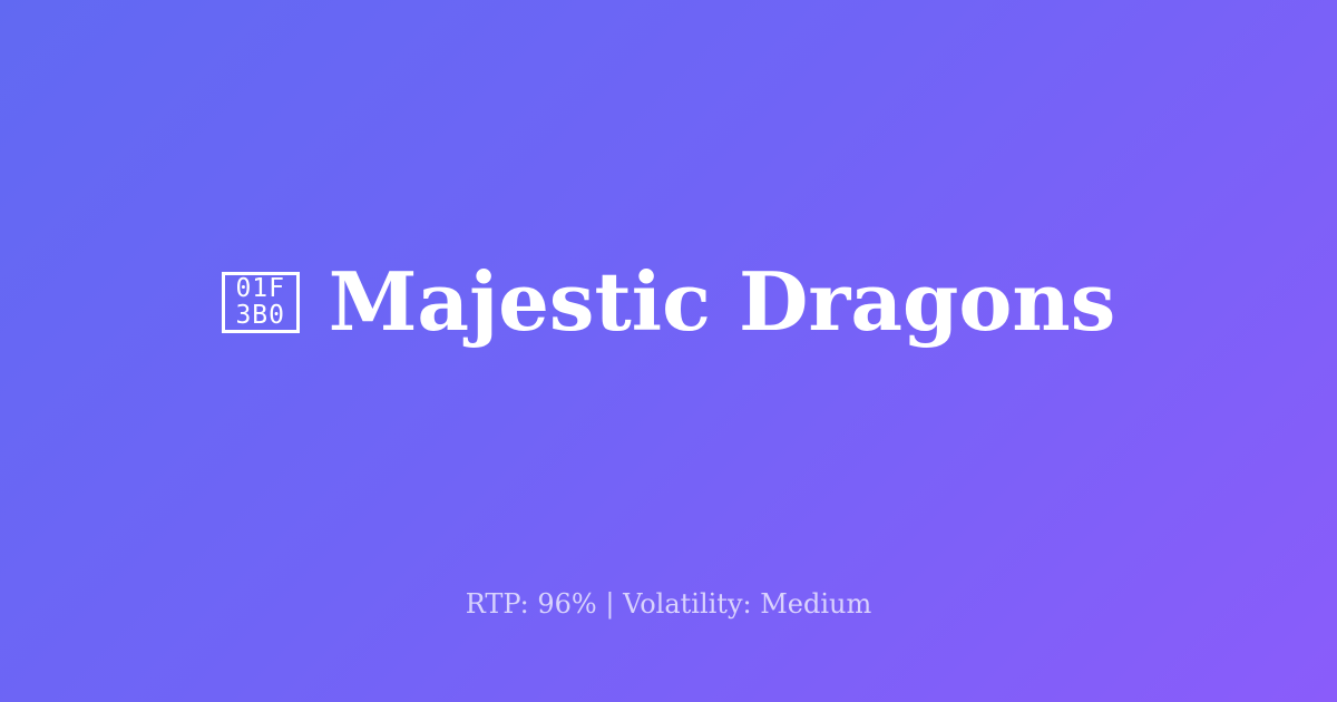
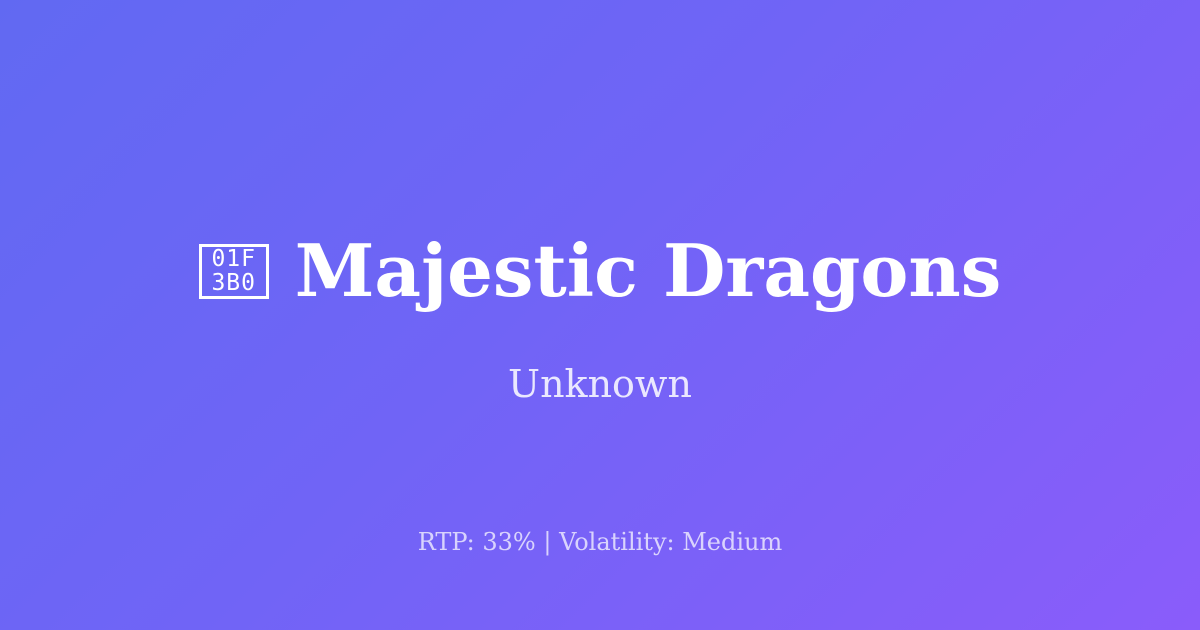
  01F
  3B0
  Majestic Dragons
+ Unknown
- RTP: 96% | Volatility: Medium
+ RTP: 33% | Volatility: Medium
